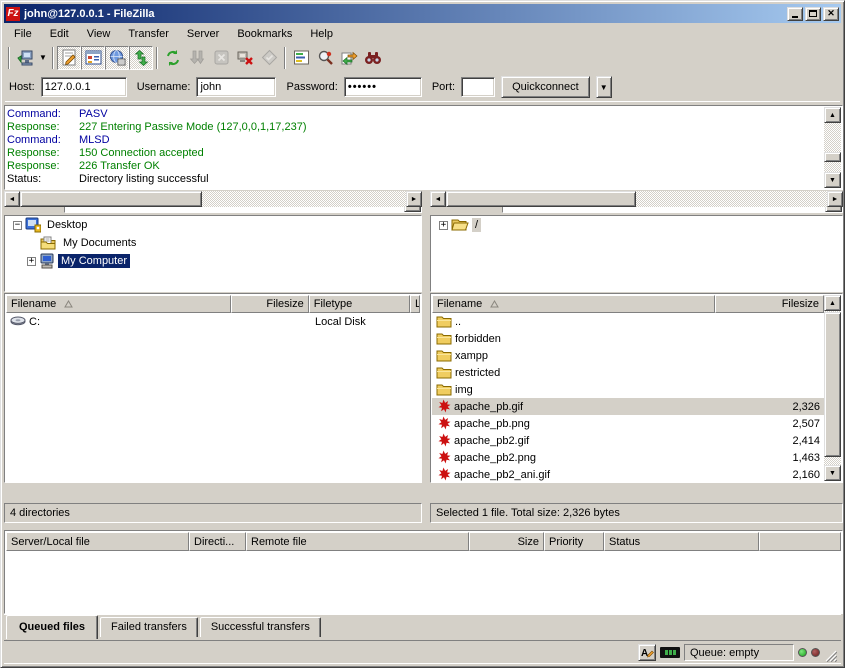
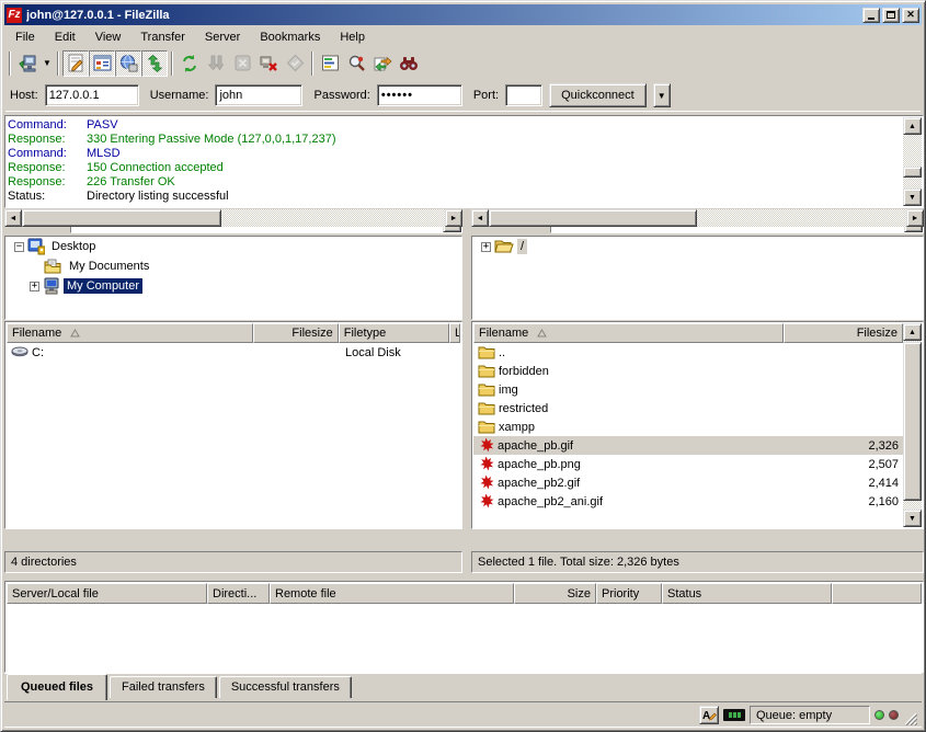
  Fz
  john@127.0.0.1 - FileZilla
  ✕
  File
  Edit
  View
  Transfer
  Server
  Bookmarks
  Help
  ▼
  Host:
  127.0.0.1
  Username:
  john
  Password:
  ••••••
  Port:
  Quickconnect
  ▼
  Command:
  PASV
  Response:
- 227 Entering Passive Mode (127,0,0,1,17,237)
+ 330 Entering Passive Mode (127,0,0,1,17,237)
  Command:
  MLSD
  Response:
  150 Connection accepted
  Response:
  226 Transfer OK
  Status:
  Directory listing successful
  −
  Desktop
  My Documents
  +
  My Computer
  Filename
  Filesize
  Filetype
  L
  C:
  Local Disk
  4 directories
  +
  /
  Filename
  Filesize
  ..
  forbidden
- xampp
+ img
  restricted
- img
+ xampp
  apache_pb.gif
  2,326
  apache_pb.png
  2,507
  apache_pb2.gif
  2,414
- apache_pb2.png
- 1,463
  apache_pb2_ani.gif
  2,160
  Selected 1 file. Total size: 2,326 bytes
  Server/Local file
  Directi...
  Remote file
  Size
  Priority
  Status
  Queued files
  Failed transfers
  Successful transfers
  A
  Queue: empty
